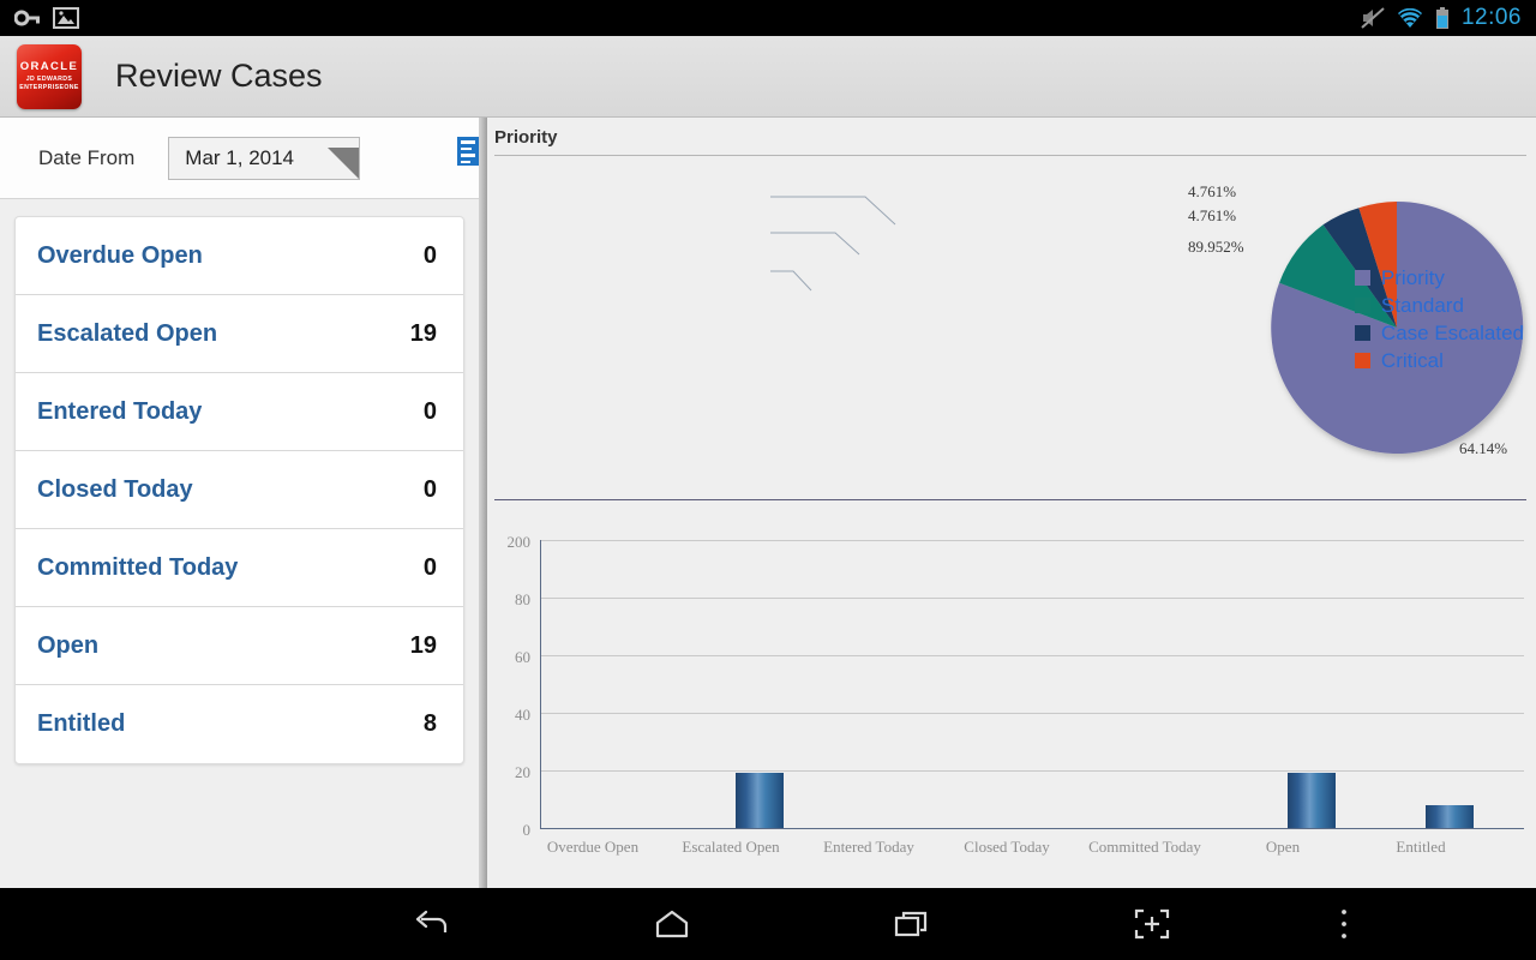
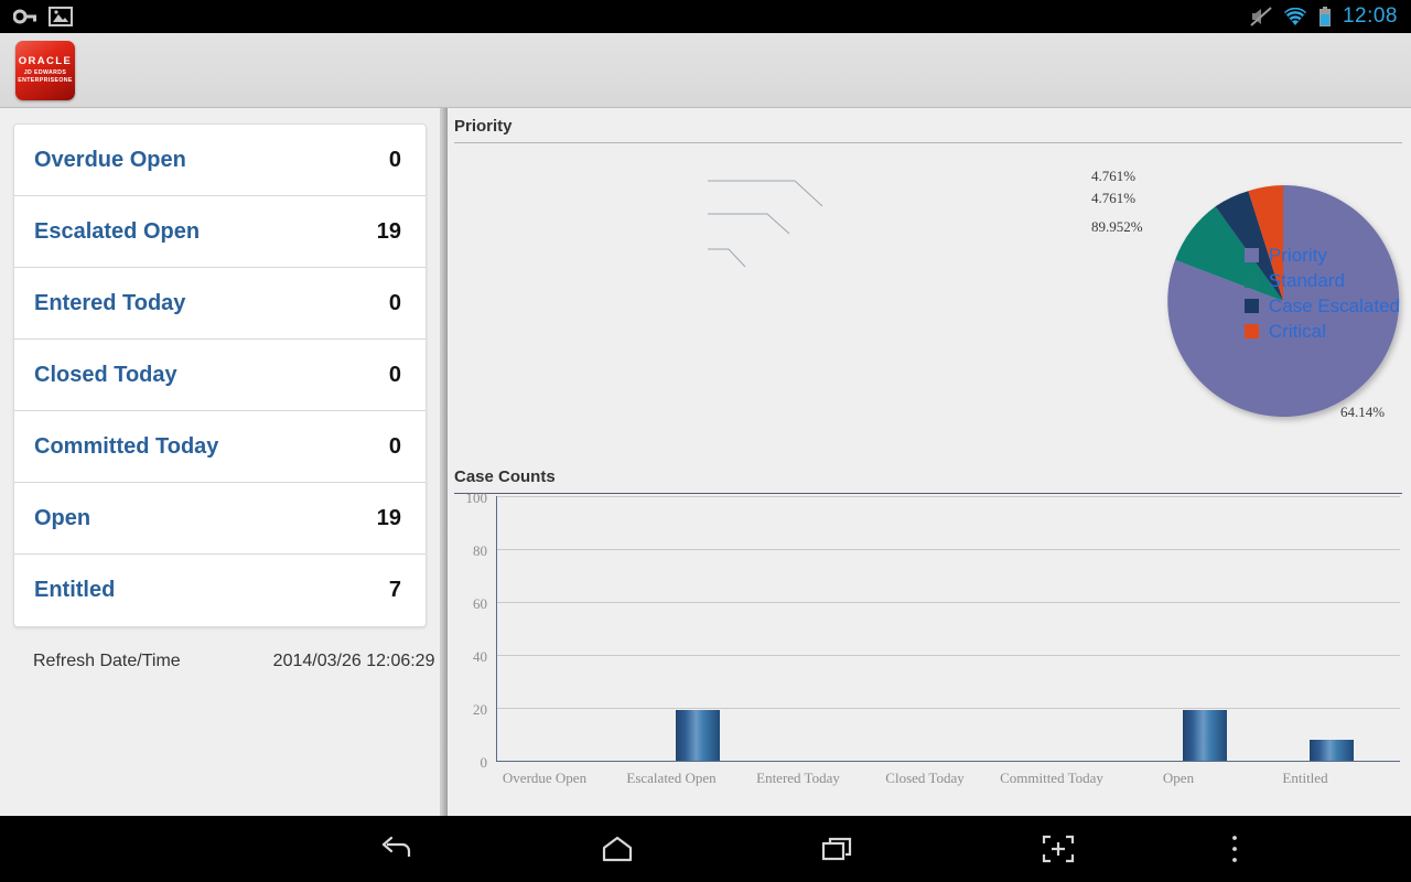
- 12:06
+ 12:08
  ORACLE
- Review Cases
- Date From
- Mar 1, 2014
  Overdue Open
  0
  Escalated Open
  19
  Entered Today
  0
  Closed Today
  0
  Committed Today
  0
  Open
  19
  Entitled
- 8
+ 7
+ Refresh Date/Time
+ 2014/03/26 12:06:29
  Priority
  4.761%
  4.761%
  89.952%
  64.14%
  Priority
  Standard
  Case Escalated
  Critical
+ Case Counts
- 200
+ 100
  80
  60
  40
  20
  0
  Overdue Open
  Escalated Open
  Entered Today
  Closed Today
  Committed Today
  Open
  Entitled
